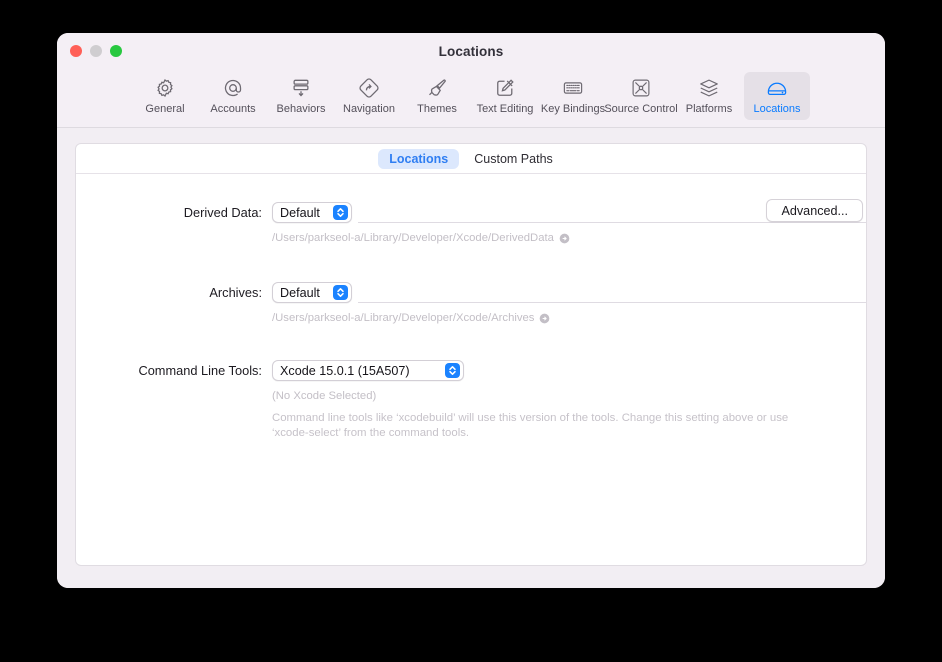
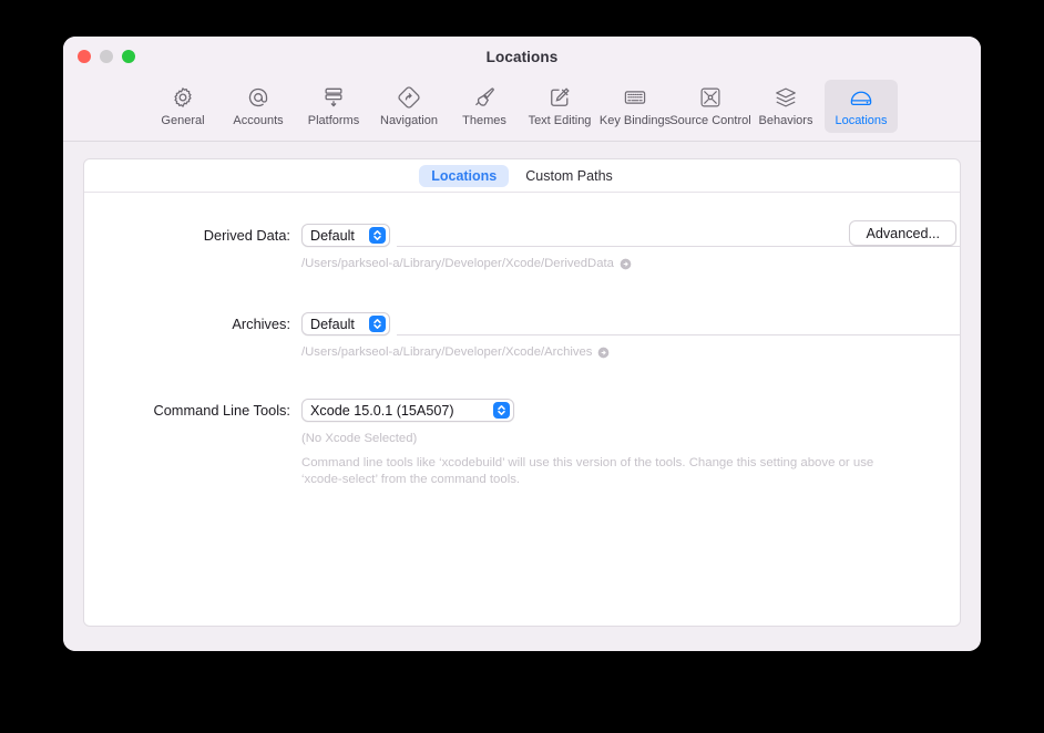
  Locations
  General
  Accounts
- Behaviors
+ Platforms
  Navigation
  Themes
  Text Editing
  Key Bindings
  Source Control
- Platforms
+ Behaviors
  Locations
  Locations
  Custom Paths
  Derived Data:
  Default
  /Users/parkseol-a/Library/Developer/Xcode/DerivedData
  Advanced...
  Archives:
  Default
  /Users/parkseol-a/Library/Developer/Xcode/Archives
  Command Line Tools:
  Xcode 15.0.1 (15A507)
  (No Xcode Selected)
  Command line tools like ‘xcodebuild’ will use this version of the tools. Change this setting above or use ‘xcode-select’ from the command tools.
